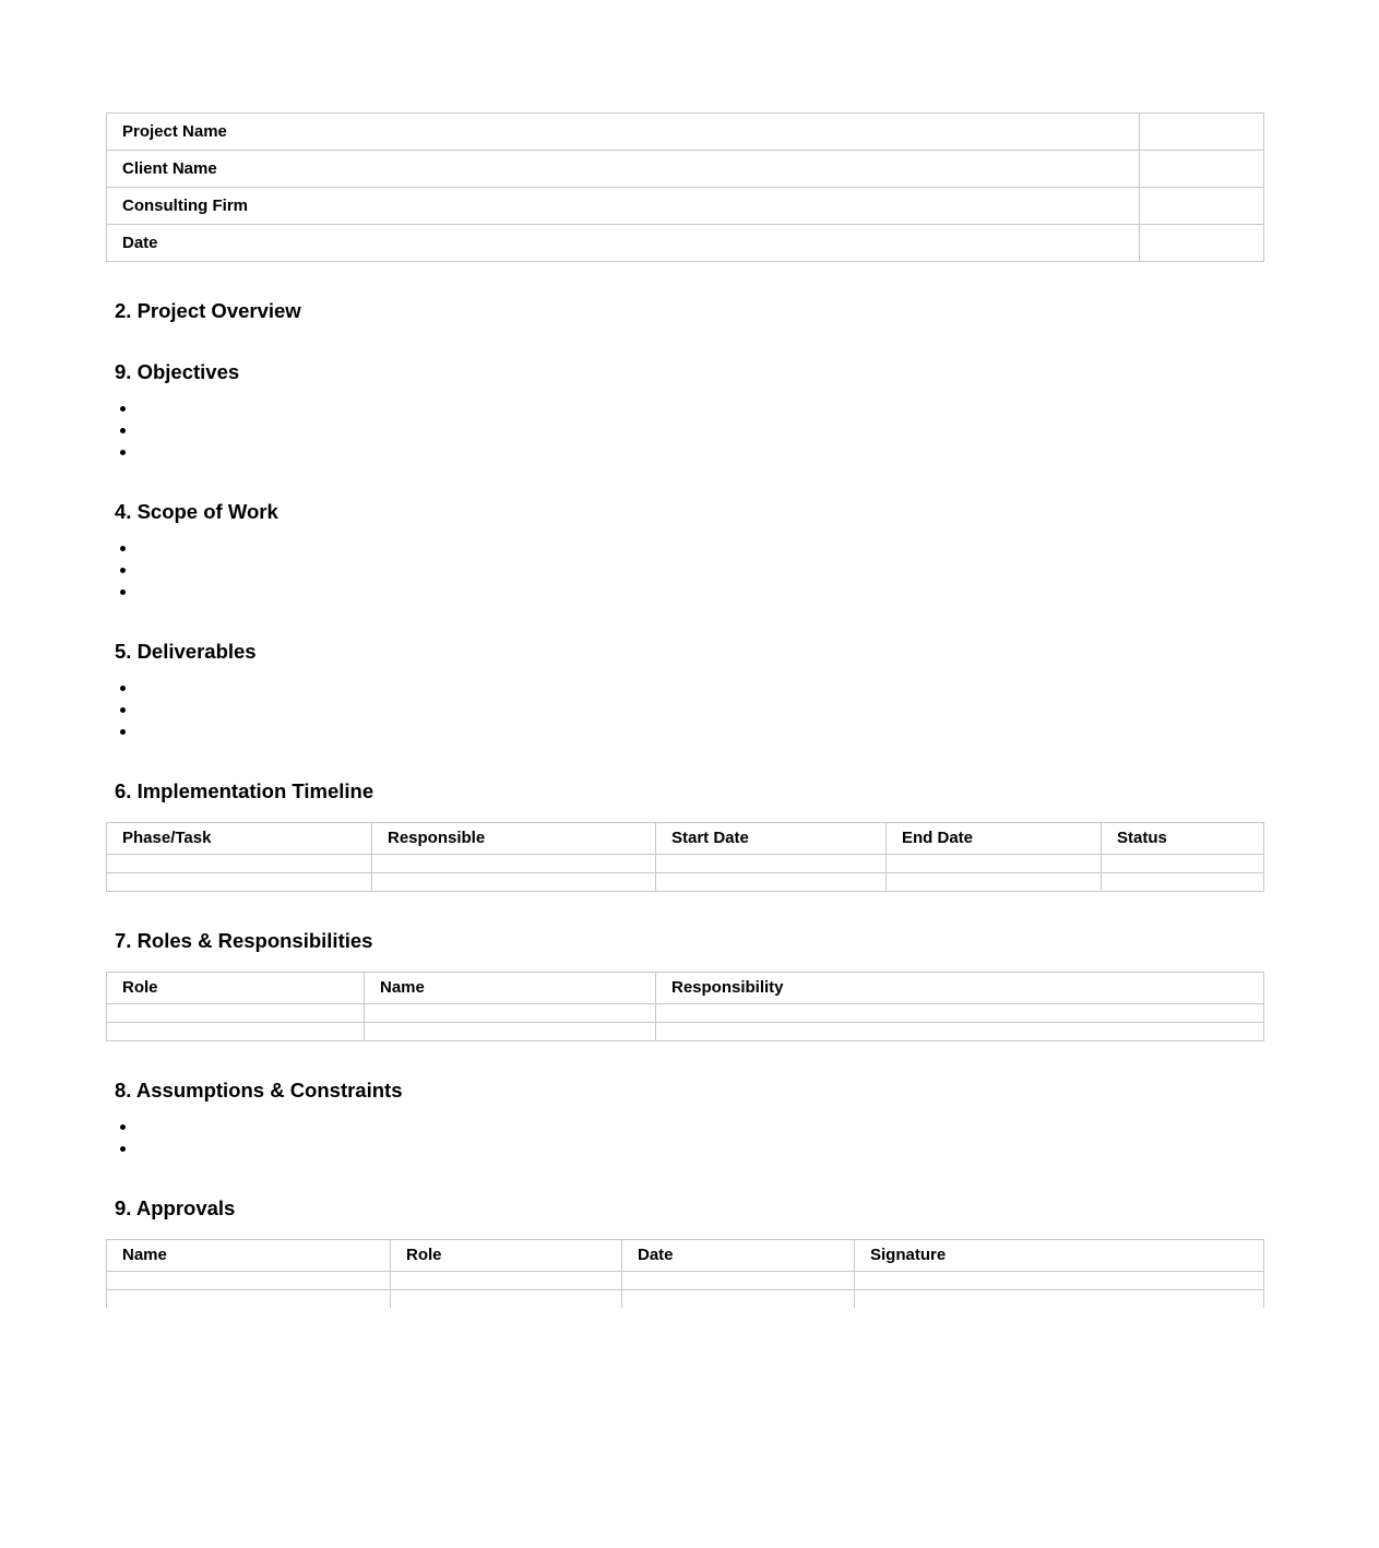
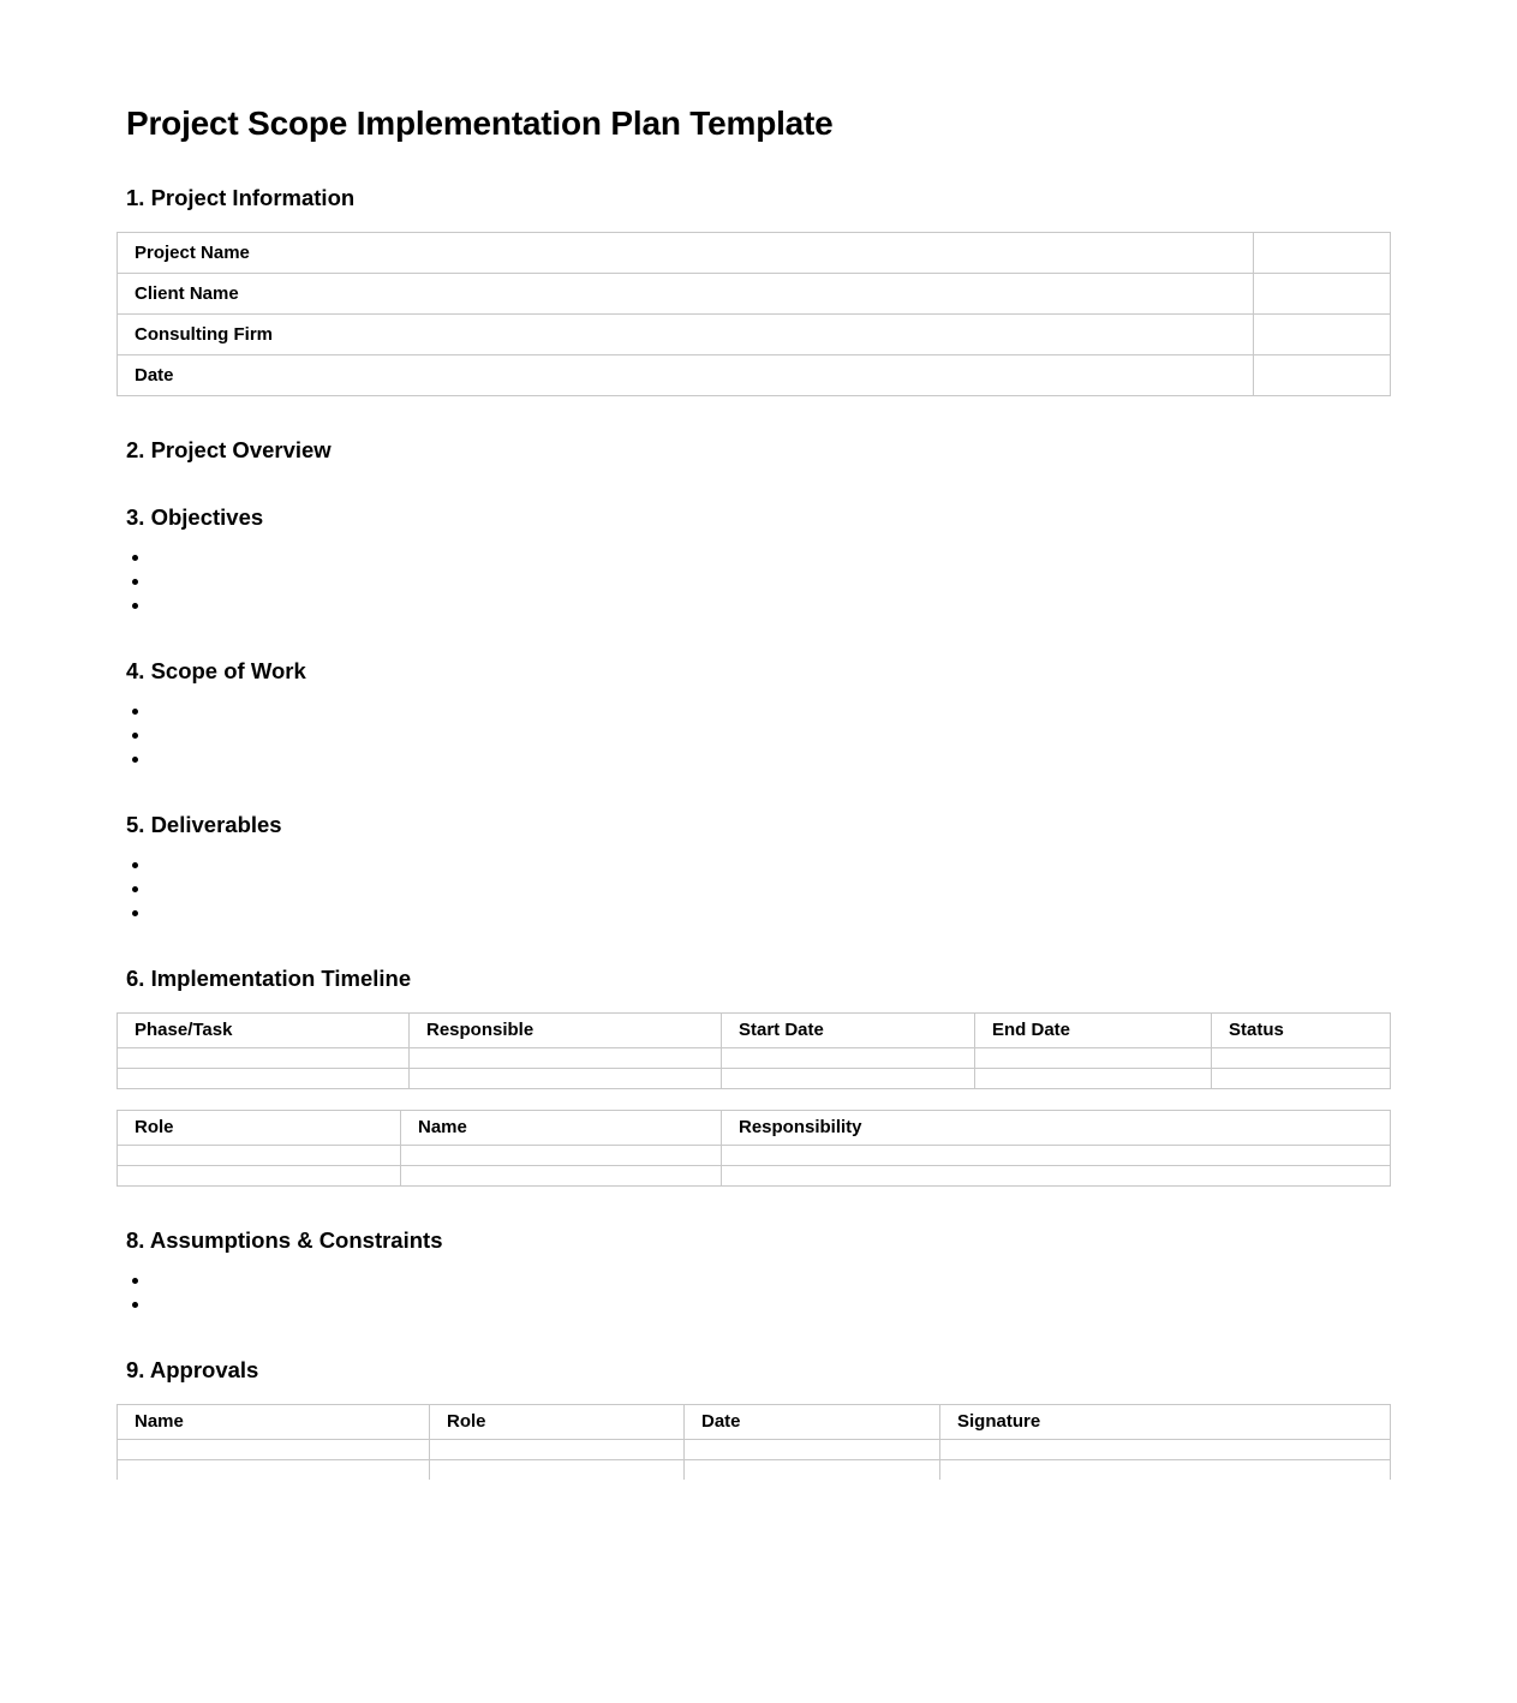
+ Project Scope Implementation Plan Template
+ 1. Project Information
  Project Name
  Client Name
  Consulting Firm
  Date
  2. Project Overview
- 9. Objectives
+ 3. Objectives
  4. Scope of Work
  5. Deliverables
  6. Implementation Timeline
  Phase/Task	Responsible	Start Date	End Date	Status
- 7. Roles & Responsibilities
  Role	Name	Responsibility
  8. Assumptions & Constraints
  9. Approvals
  Name	Role	Date	Signature
